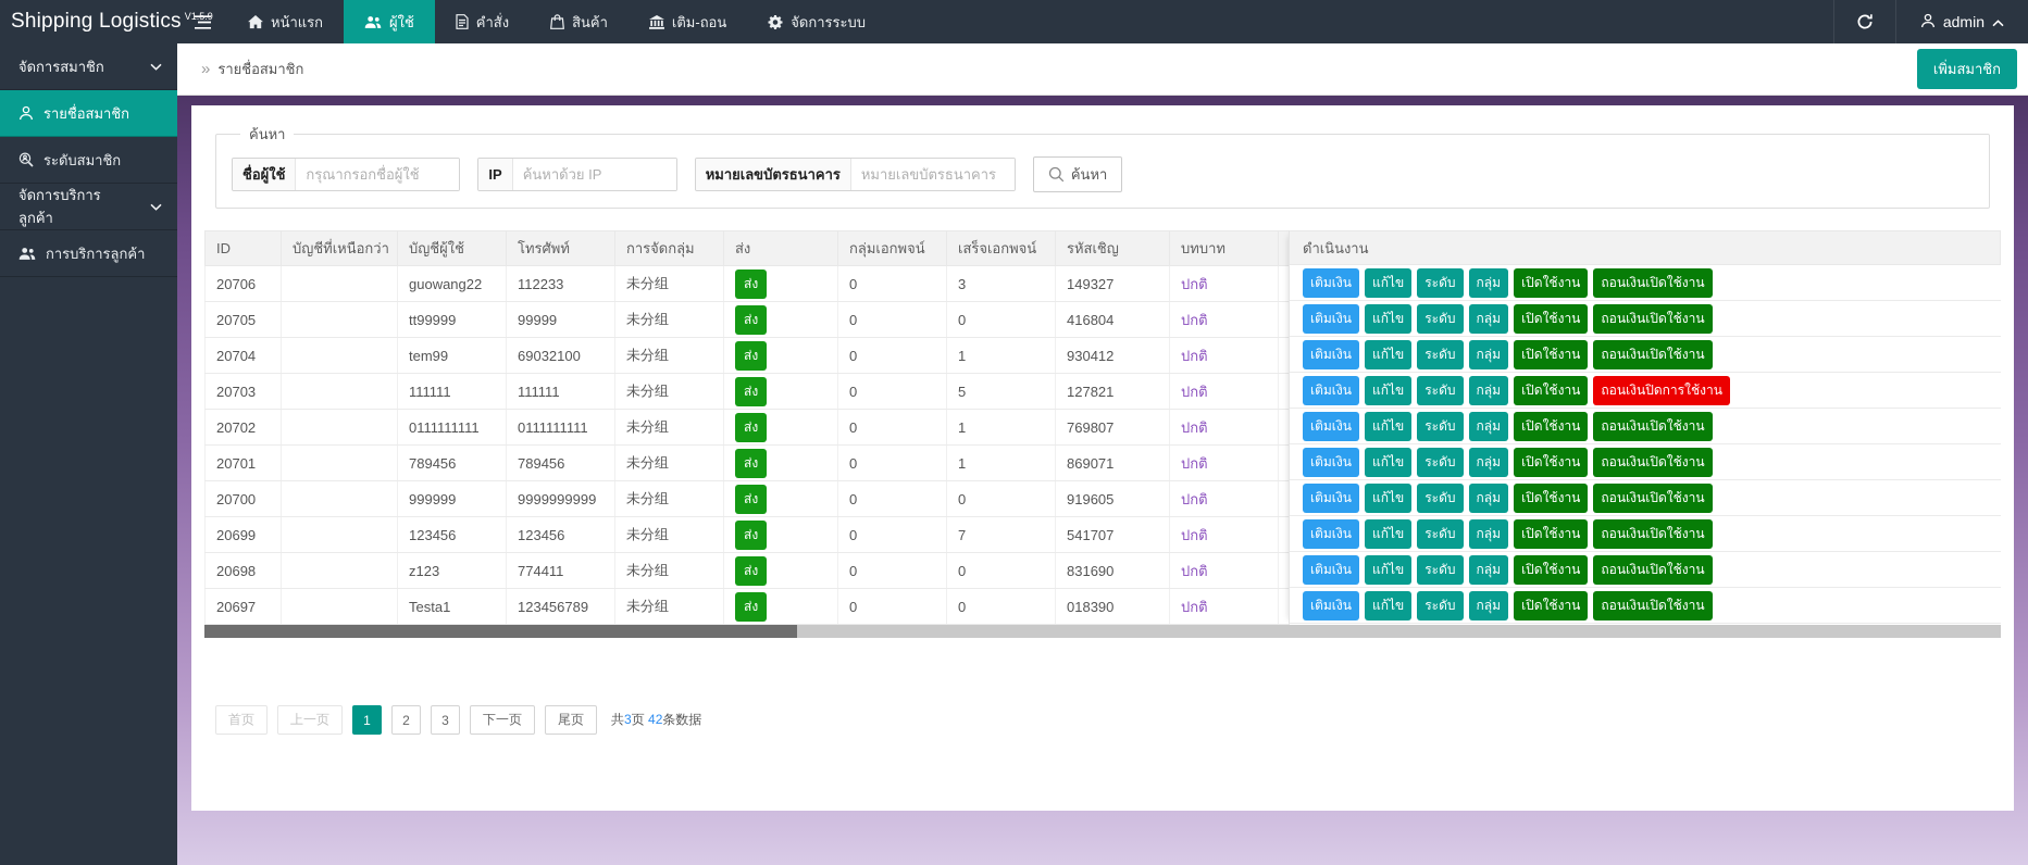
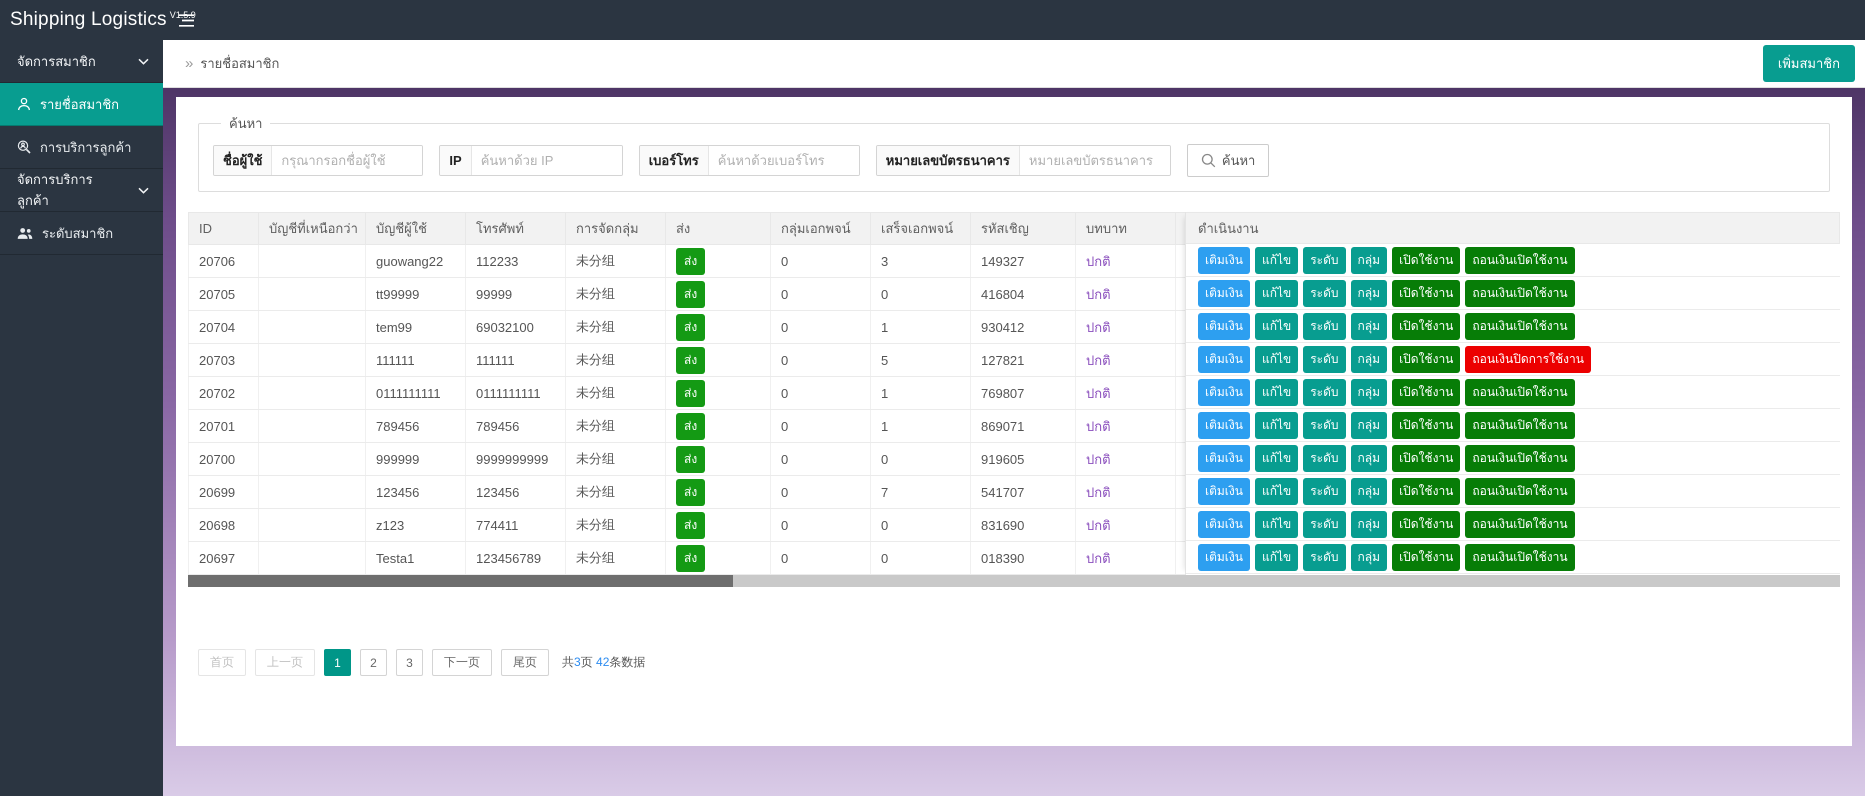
  Shipping Logistics
- หน้าแรก
- ผู้ใช้
- คำสั่ง
- สินค้า
- เติม-ถอน
- จัดการระบบ
- admin
  จัดการสมาชิก
  รายชื่อสมาชิก
- ระดับสมาชิก
+ การบริการลูกค้า
  จัดการบริการลูกค้า
- การบริการลูกค้า
+ ระดับสมาชิก
  »
  รายชื่อสมาชิก
  เพิ่มสมาชิก
  ค้นหา
  ชื่อผู้ใช้
  กรุณากรอกชื่อผู้ใช้
  IP
  ค้นหาด้วย IP
+ เบอร์โทร
+ ค้นหาด้วยเบอร์โทร
  หมายเลขบัตรธนาคาร
  หมายเลขบัตรธนาคาร
  ค้นหา
  ID	บัญชีที่เหนือกว่า	บัญชีผู้ใช้	โทรศัพท์	การจัดกลุ่ม	ส่ง	กลุ่มเอกพจน์	เสร็จเอกพจน์	รหัสเชิญ	บทบาท
  20706		guowang22	112233	未分组	ส่ง	0	3	149327	ปกติ
  20705		tt99999	99999	未分组	ส่ง	0	0	416804	ปกติ
  20704		tem99	69032100	未分组	ส่ง	0	1	930412	ปกติ
  20703		111111	111111	未分组	ส่ง	0	5	127821	ปกติ
  20702		0111111111	0111111111	未分组	ส่ง	0	1	769807	ปกติ
  20701		789456	789456	未分组	ส่ง	0	1	869071	ปกติ
  20700		999999	9999999999	未分组	ส่ง	0	0	919605	ปกติ
  20699		123456	123456	未分组	ส่ง	0	7	541707	ปกติ
  20698		z123	774411	未分组	ส่ง	0	0	831690	ปกติ
  20697		Testa1	123456789	未分组	ส่ง	0	0	018390	ปกติ
  ดำเนินงาน
  เติมเงิน
  แก้ไข
  ระดับ
  กลุ่ม
  เปิดใช้งาน
  ถอนเงินเปิดใช้งาน
  เติมเงิน
  แก้ไข
  ระดับ
  กลุ่ม
  เปิดใช้งาน
  ถอนเงินเปิดใช้งาน
  เติมเงิน
  แก้ไข
  ระดับ
  กลุ่ม
  เปิดใช้งาน
  ถอนเงินเปิดใช้งาน
  เติมเงิน
  แก้ไข
  ระดับ
  กลุ่ม
  เปิดใช้งาน
  ถอนเงินปิดการใช้งาน
  เติมเงิน
  แก้ไข
  ระดับ
  กลุ่ม
  เปิดใช้งาน
  ถอนเงินเปิดใช้งาน
  เติมเงิน
  แก้ไข
  ระดับ
  กลุ่ม
  เปิดใช้งาน
  ถอนเงินเปิดใช้งาน
  เติมเงิน
  แก้ไข
  ระดับ
  กลุ่ม
  เปิดใช้งาน
  ถอนเงินเปิดใช้งาน
  เติมเงิน
  แก้ไข
  ระดับ
  กลุ่ม
  เปิดใช้งาน
  ถอนเงินเปิดใช้งาน
  เติมเงิน
  แก้ไข
  ระดับ
  กลุ่ม
  เปิดใช้งาน
  ถอนเงินเปิดใช้งาน
  เติมเงิน
  แก้ไข
  ระดับ
  กลุ่ม
  เปิดใช้งาน
  ถอนเงินเปิดใช้งาน
  首页
  上一页
  1
  2
  3
  下一页
  尾页
  共3页 42条数据
